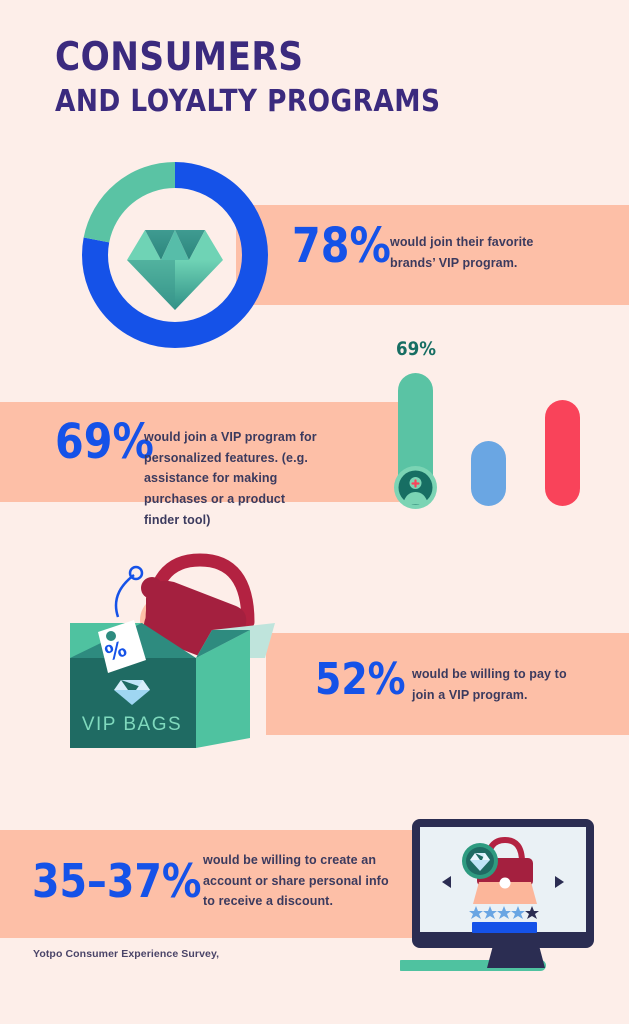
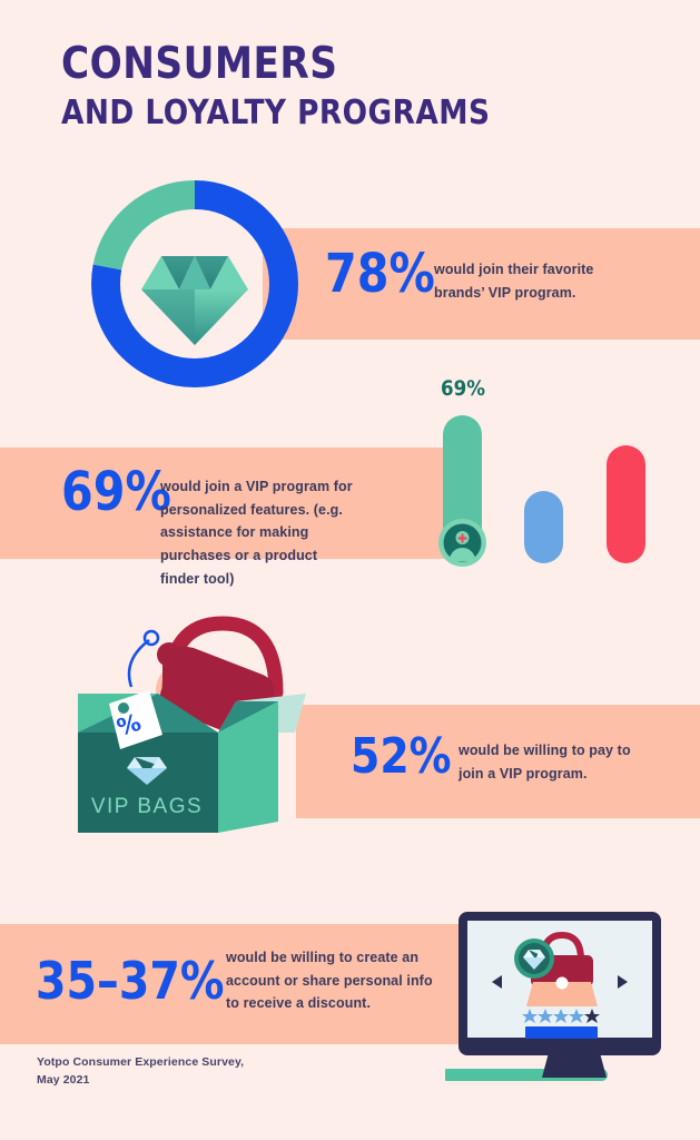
  CONSUMERS
  AND LOYALTY PROGRAMS
  78%
  would join their favorite brands’ VIP program.
  69%
  69%
  would join a VIP program for personalized features. (e.g. assistance for making purchases or a product finder tool)
  VIP BAGS
  52%
  would be willing to pay to join a VIP program.
  35–37%
  would be willing to create an account or share personal info to receive a discount.
  Yotpo Consumer Experience Survey,
+ May 2021
